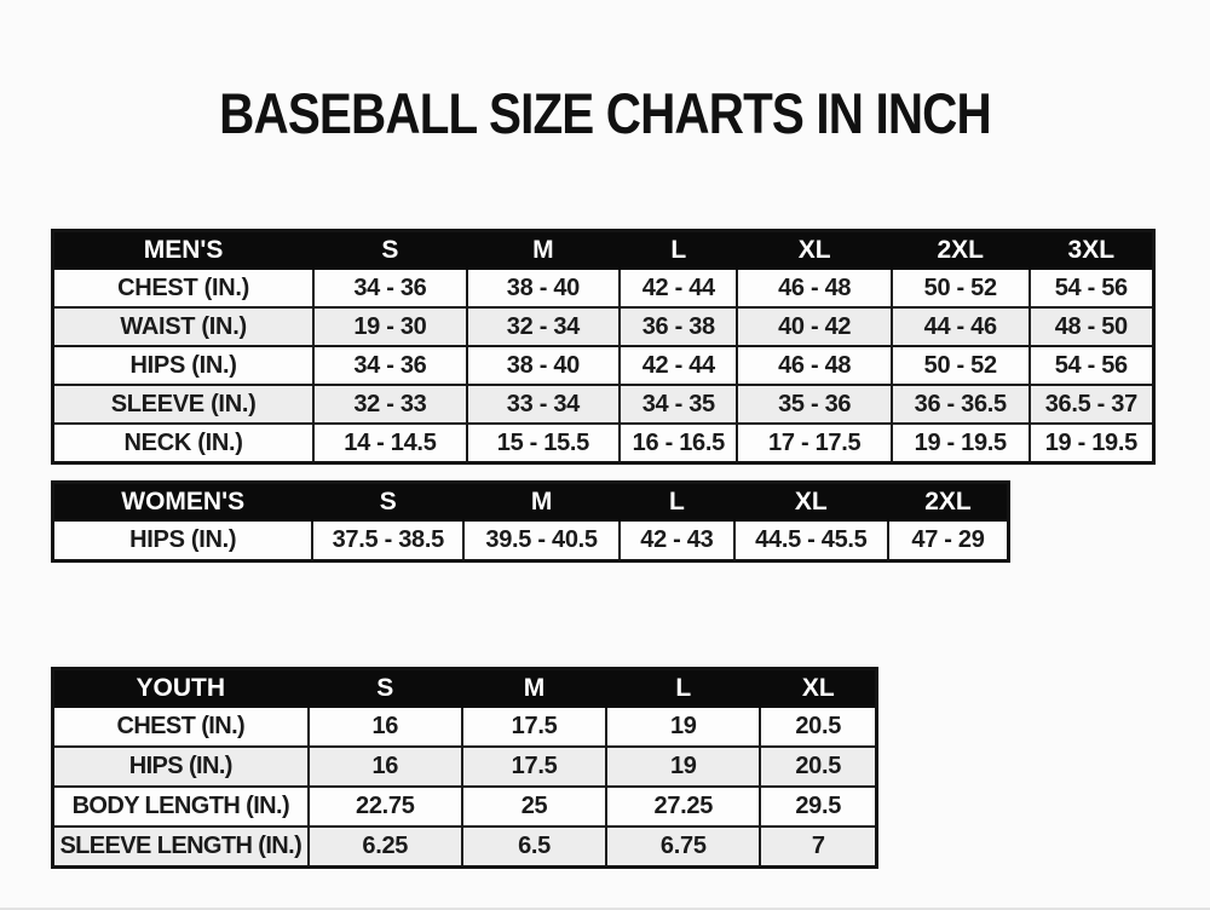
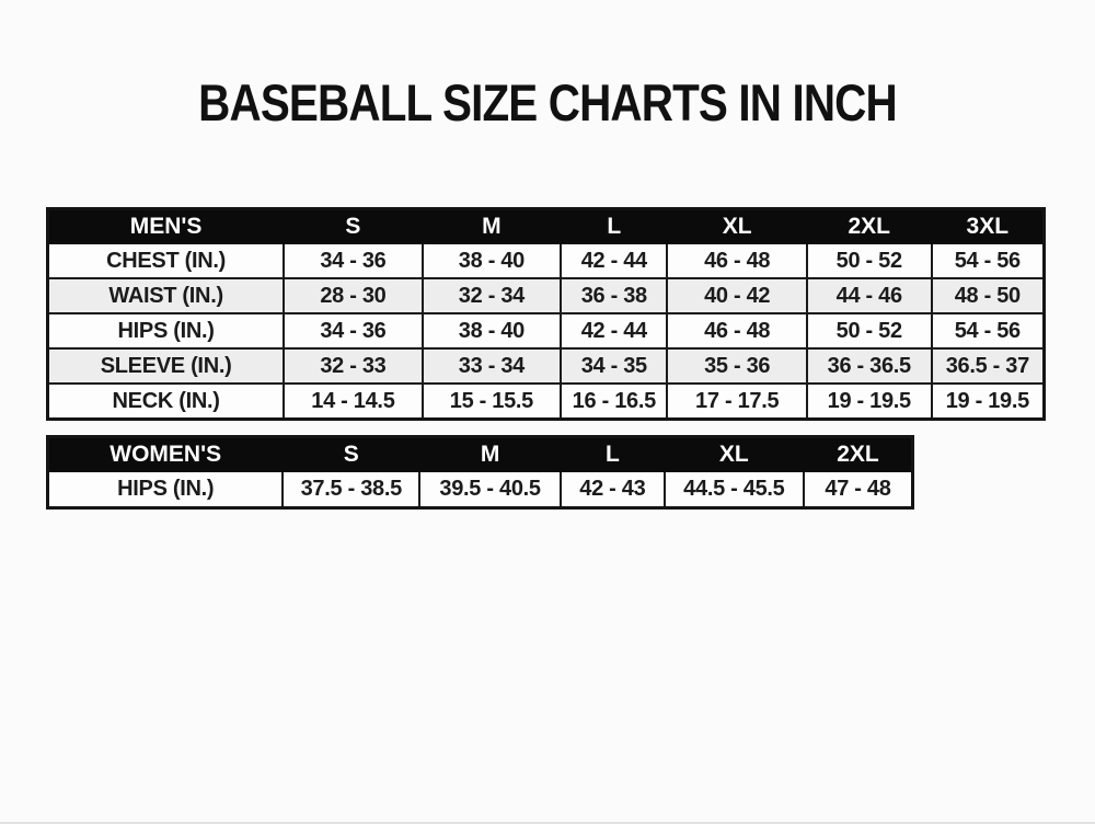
  BASEBALL SIZE CHARTS IN INCH
  MEN'S	S	M	L	XL	2XL	3XL
  CHEST (IN.)	34 - 36	38 - 40	42 - 44	46 - 48	50 - 52	54 - 56
- WAIST (IN.)	19 - 30	32 - 34	36 - 38	40 - 42	44 - 46	48 - 50
+ WAIST (IN.)	28 - 30	32 - 34	36 - 38	40 - 42	44 - 46	48 - 50
  HIPS (IN.)	34 - 36	38 - 40	42 - 44	46 - 48	50 - 52	54 - 56
  SLEEVE (IN.)	32 - 33	33 - 34	34 - 35	35 - 36	36 - 36.5	36.5 - 37
  NECK (IN.)	14 - 14.5	15 - 15.5	16 - 16.5	17 - 17.5	19 - 19.5	19 - 19.5
  WOMEN'S	S	M	L	XL	2XL
- HIPS (IN.)	37.5 - 38.5	39.5 - 40.5	42 - 43	44.5 - 45.5	47 - 29
+ HIPS (IN.)	37.5 - 38.5	39.5 - 40.5	42 - 43	44.5 - 45.5	47 - 48
- YOUTH	S	M	L	XL
- CHEST (IN.)	16	17.5	19	20.5
- HIPS (IN.)	16	17.5	19	20.5
- BODY LENGTH (IN.)	22.75	25	27.25	29.5
- SLEEVE LENGTH (IN.)	6.25	6.5	6.75	7
